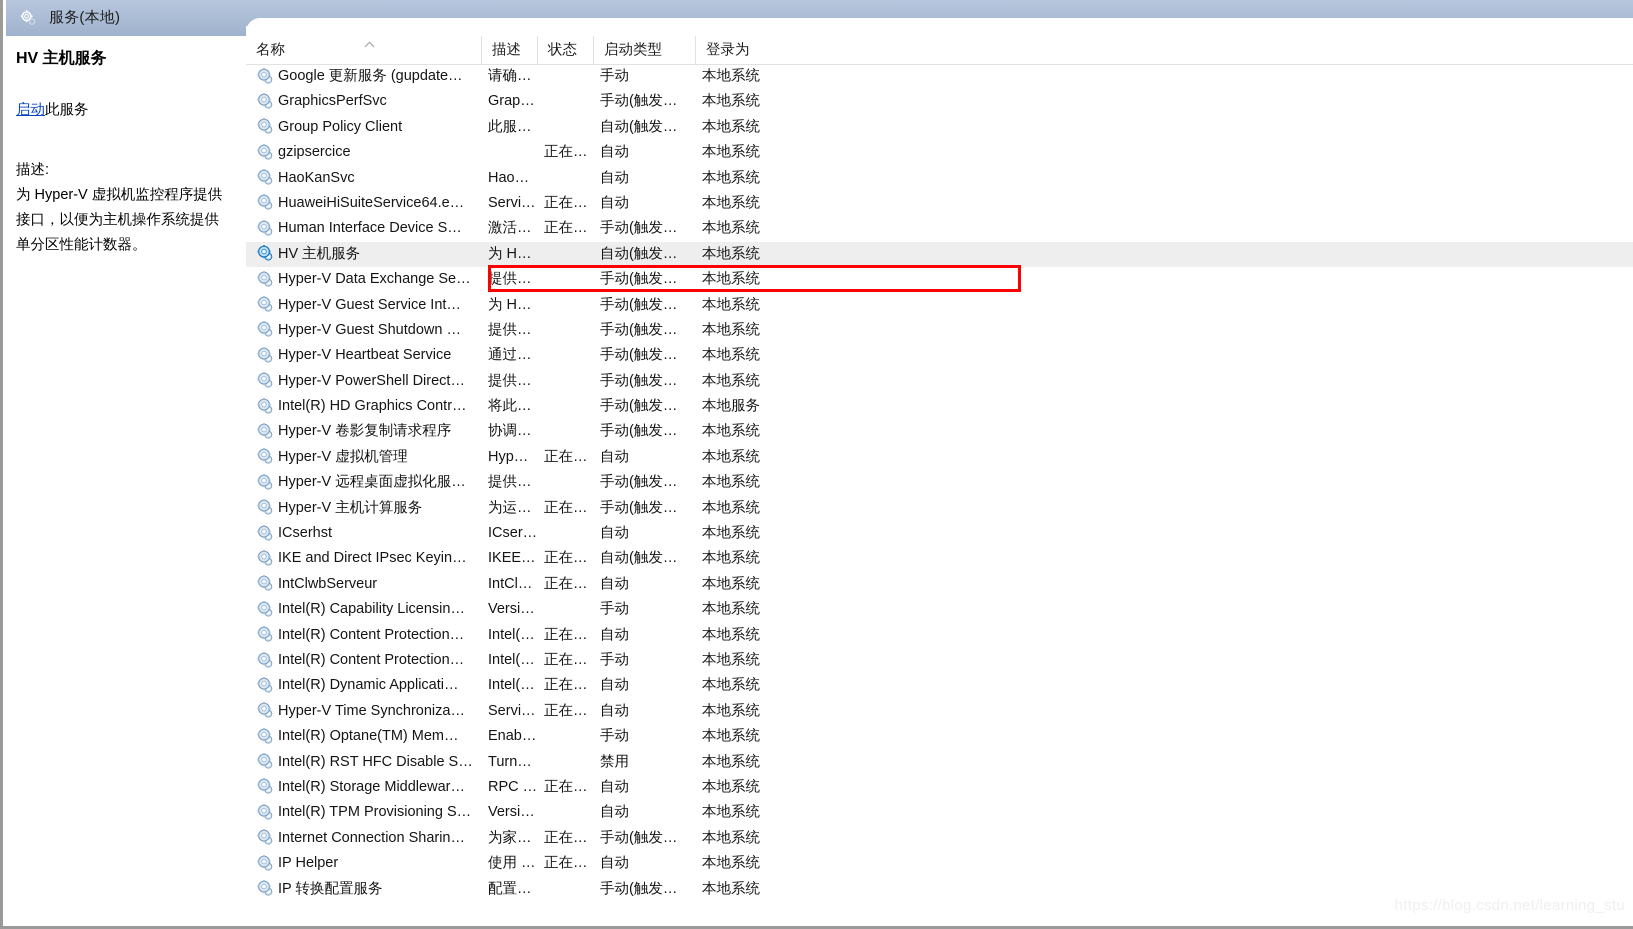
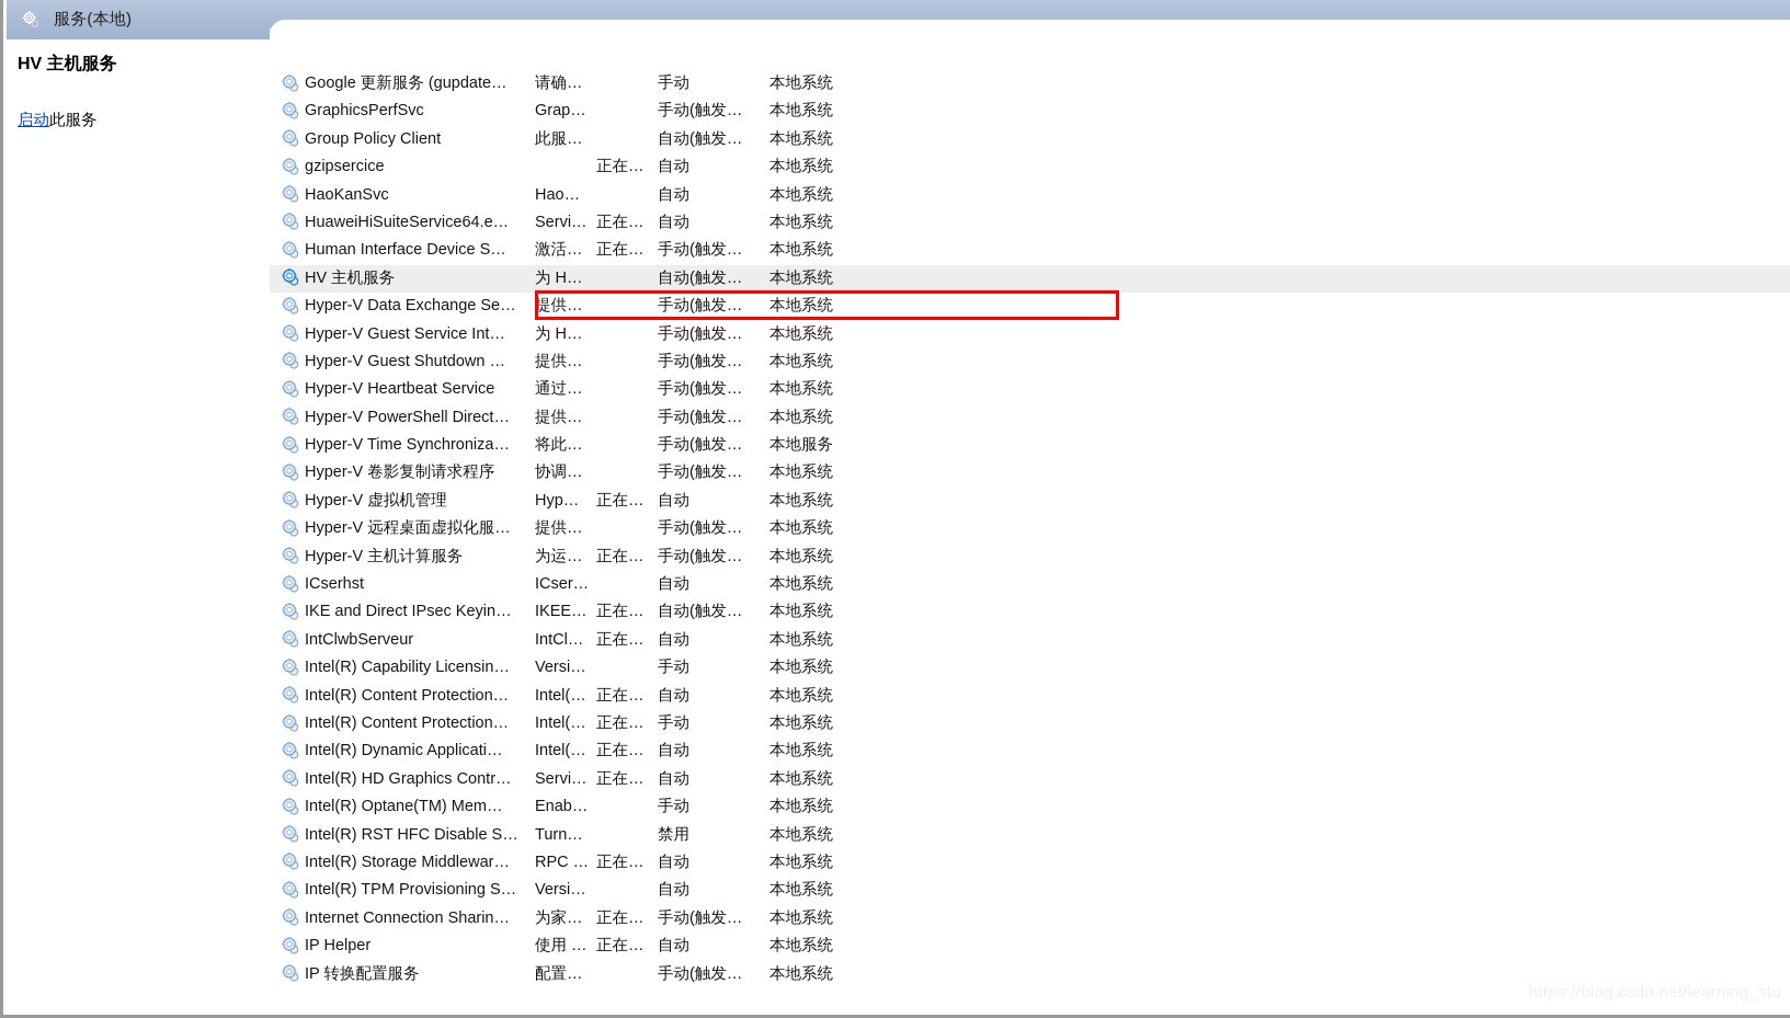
  服务(本地)
  HV 主机服务
  启动此服务
- 描述:
- 为 Hyper-V 虚拟机监控程序提供接口，以便为主机操作系统提供单分区性能计数器。
- 名称
- 描述
- 状态
- 启动类型
- 登录为
  Google 更新服务 (gupdate…
  请确…
  手动
  本地系统
  GraphicsPerfSvc
  Grap…
  手动(触发…
  本地系统
  Group Policy Client
  此服…
  自动(触发…
  本地系统
  gzipsercice
  正在…
  自动
  本地系统
  HaoKanSvc
  Hao…
  自动
  本地系统
  HuaweiHiSuiteService64.e…
  Servi…
  正在…
  自动
  本地系统
  Human Interface Device S…
  激活…
  正在…
  手动(触发…
  本地系统
  HV 主机服务
  为 H…
  自动(触发…
  本地系统
  Hyper-V Data Exchange Se…
  提供…
  手动(触发…
  本地系统
  Hyper-V Guest Service Int…
  为 H…
  手动(触发…
  本地系统
  Hyper-V Guest Shutdown …
  提供…
  手动(触发…
  本地系统
  Hyper-V Heartbeat Service
  通过…
  手动(触发…
  本地系统
  Hyper-V PowerShell Direct…
  提供…
  手动(触发…
  本地系统
- Intel(R) HD Graphics Contr…
+ Hyper-V Time Synchroniza…
  将此…
  手动(触发…
  本地服务
  Hyper-V 卷影复制请求程序
  协调…
  手动(触发…
  本地系统
  Hyper-V 虚拟机管理
  Hyp…
  正在…
  自动
  本地系统
  Hyper-V 远程桌面虚拟化服…
  提供…
  手动(触发…
  本地系统
  Hyper-V 主机计算服务
  为运…
  正在…
  手动(触发…
  本地系统
  ICserhst
  ICser…
  自动
  本地系统
  IKE and Direct IPsec Keyin…
  IKEE…
  正在…
  自动(触发…
  本地系统
  IntClwbServeur
  IntCl…
  正在…
  自动
  本地系统
  Intel(R) Capability Licensin…
  Versi…
  手动
  本地系统
  Intel(R) Content Protection…
  Intel(…
  正在…
  自动
  本地系统
  Intel(R) Content Protection…
  Intel(…
  正在…
  手动
  本地系统
  Intel(R) Dynamic Applicati…
  Intel(…
  正在…
  自动
  本地系统
- Hyper-V Time Synchroniza…
+ Intel(R) HD Graphics Contr…
  Servi…
  正在…
  自动
  本地系统
  Intel(R) Optane(TM) Mem…
  Enab…
  手动
  本地系统
  Intel(R) RST HFC Disable S…
  Turn…
  禁用
  本地系统
  Intel(R) Storage Middlewar…
  RPC …
  正在…
  自动
  本地系统
  Intel(R) TPM Provisioning S…
  Versi…
  自动
  本地系统
  Internet Connection Sharin…
  为家…
  正在…
  手动(触发…
  本地系统
  IP Helper
  使用 …
  正在…
  自动
  本地系统
  IP 转换配置服务
  配置…
  手动(触发…
  本地系统
